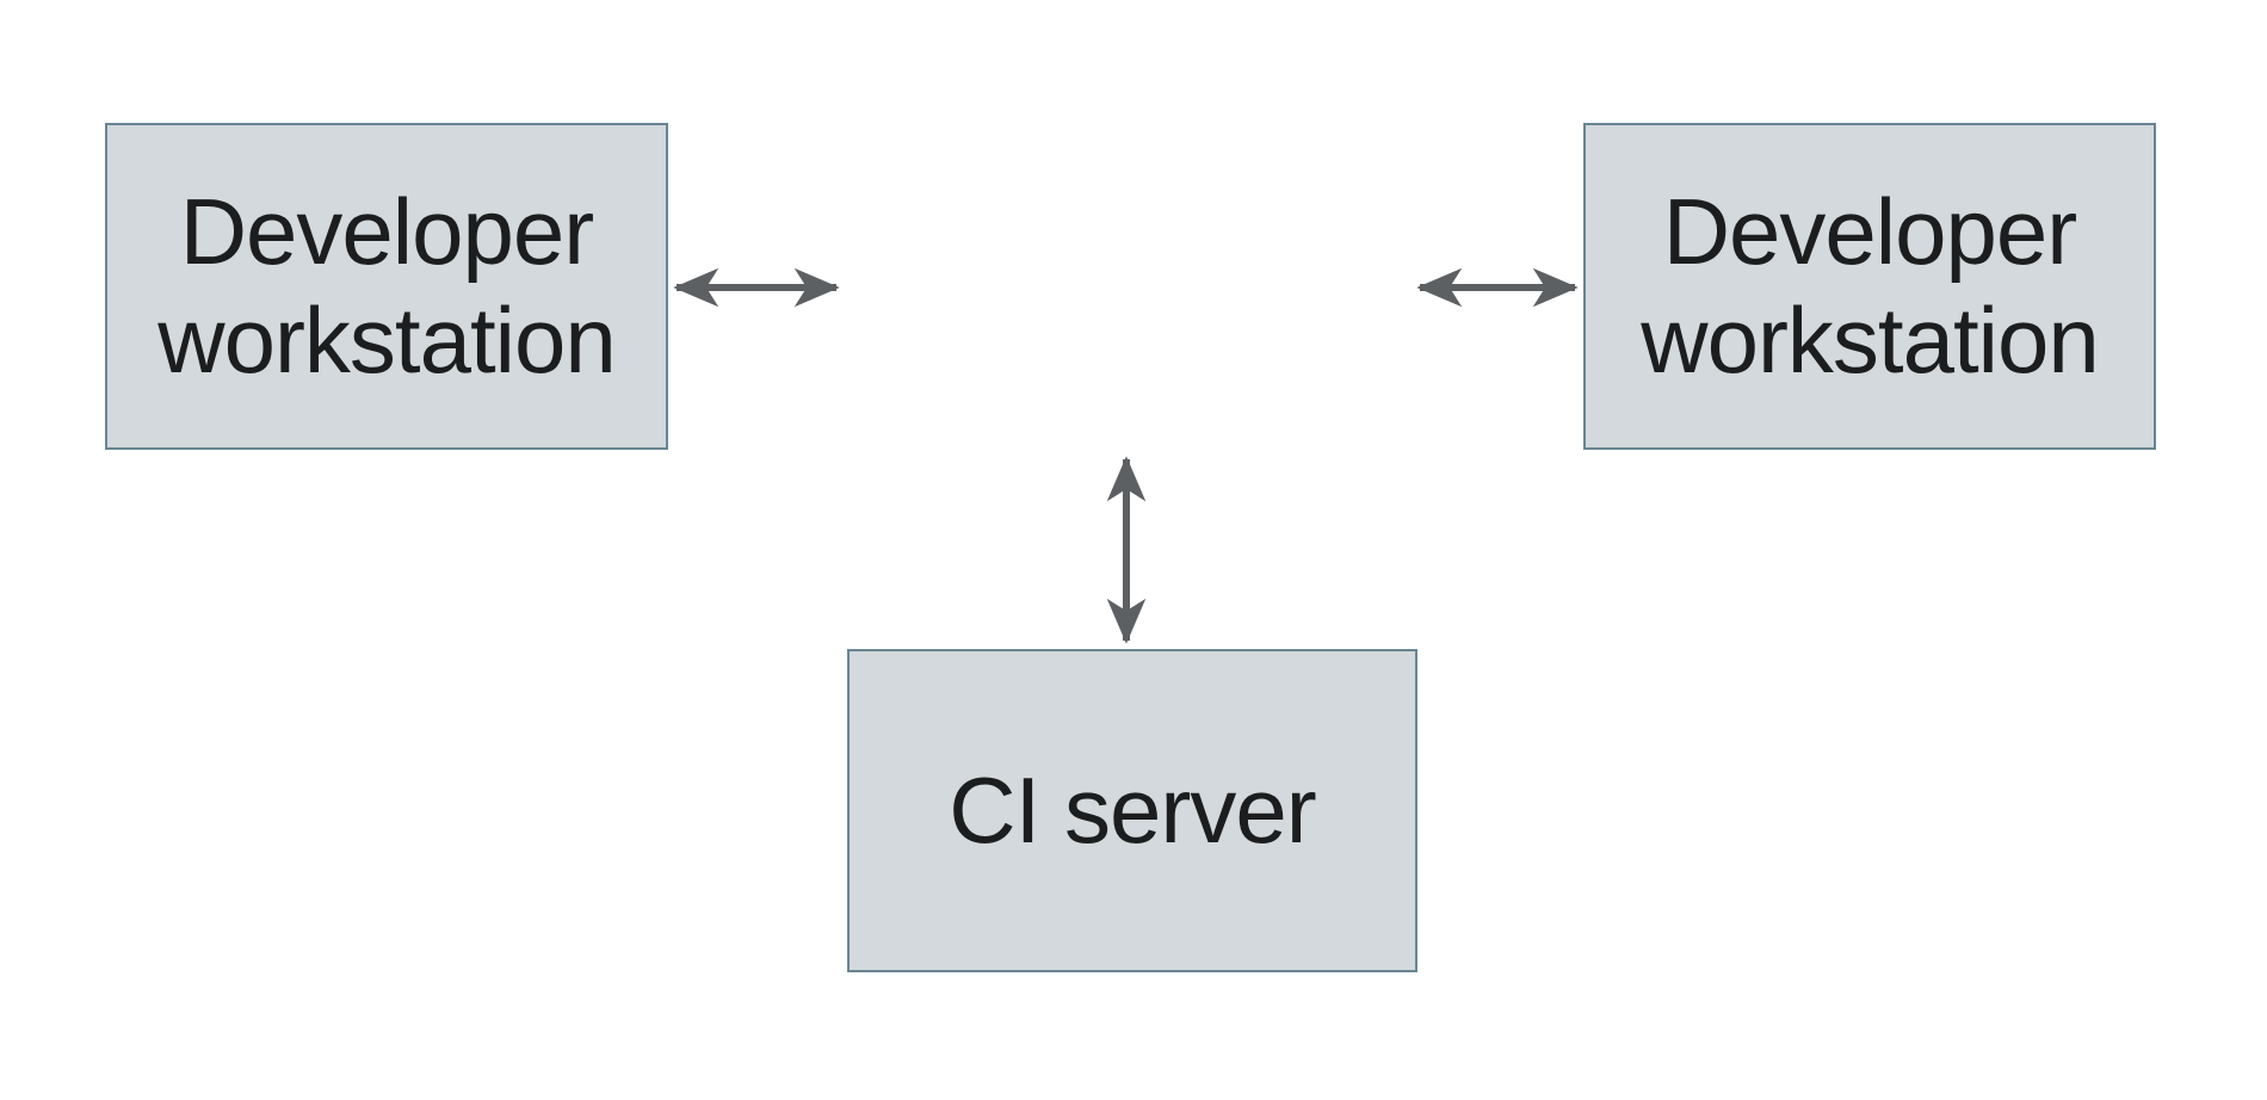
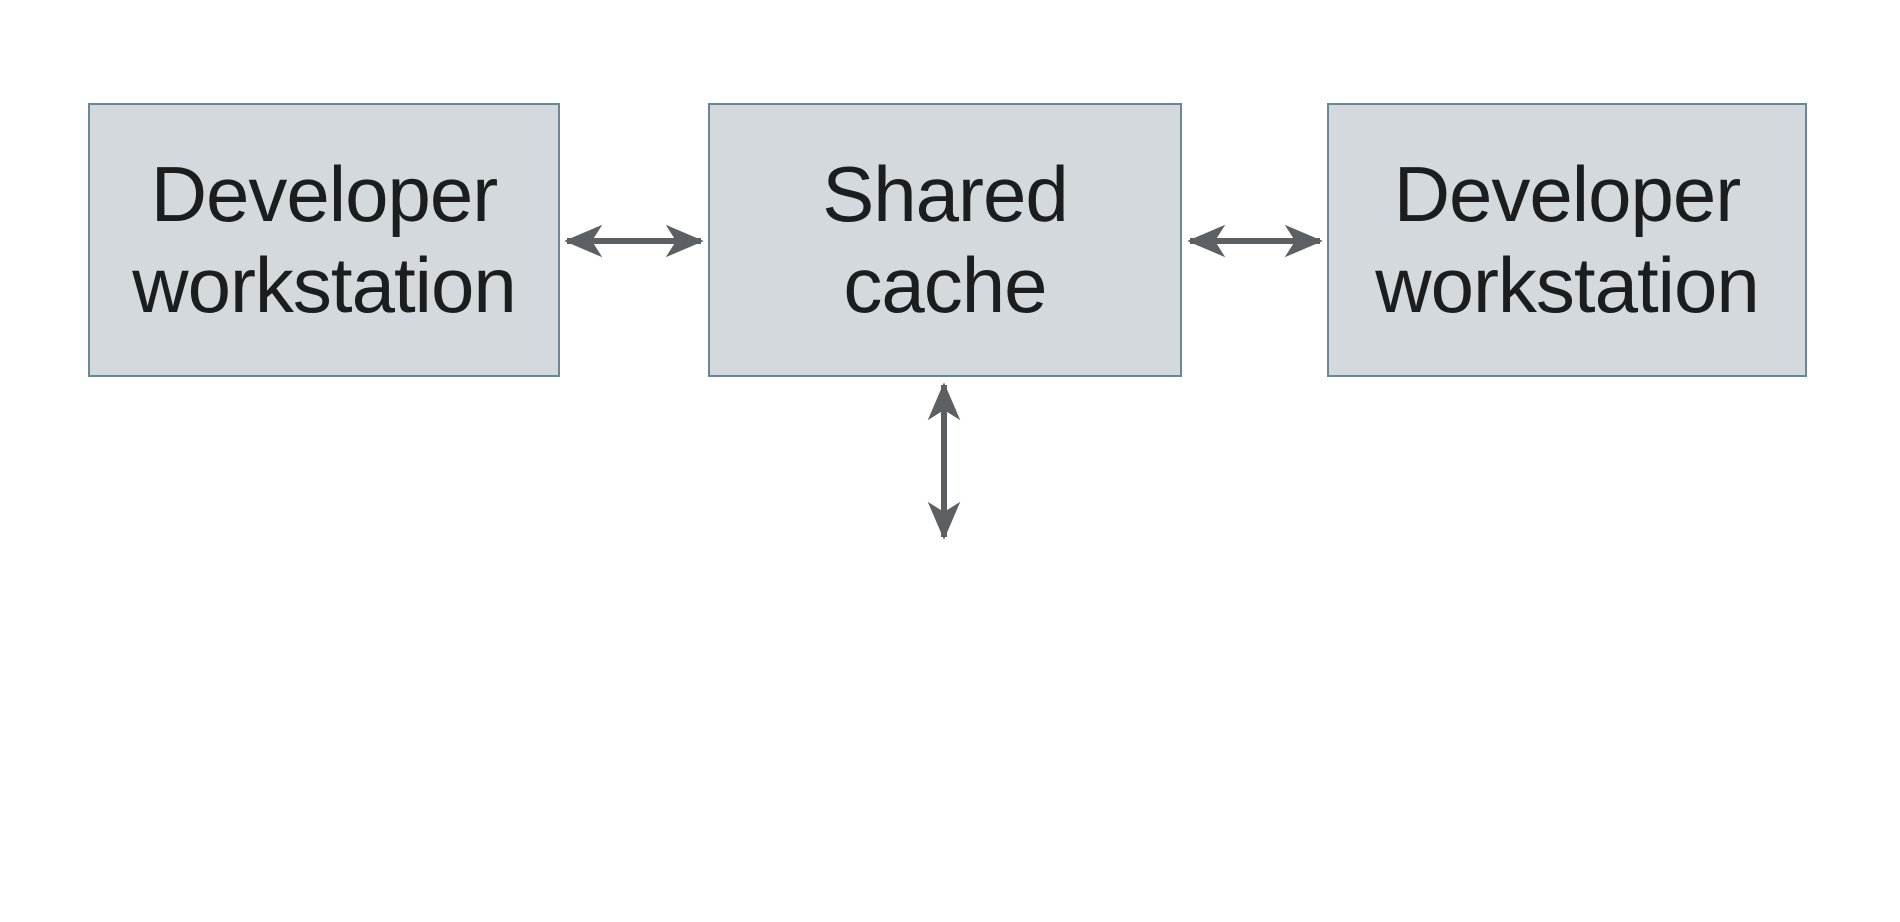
  Developer workstation
+ Shared cache
  Developer workstation
- CI server
